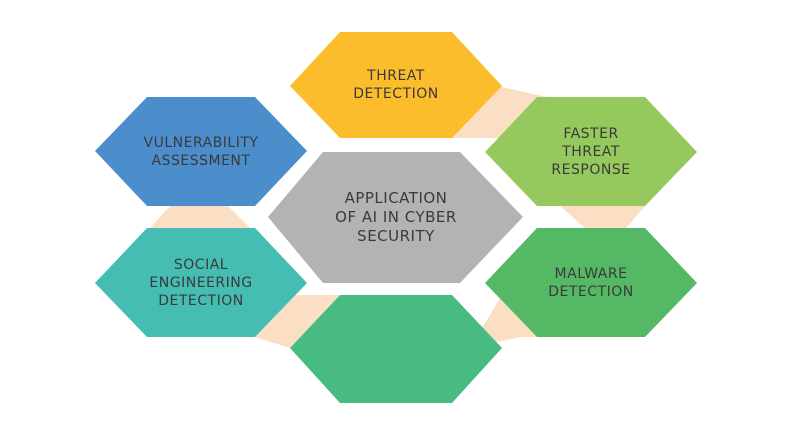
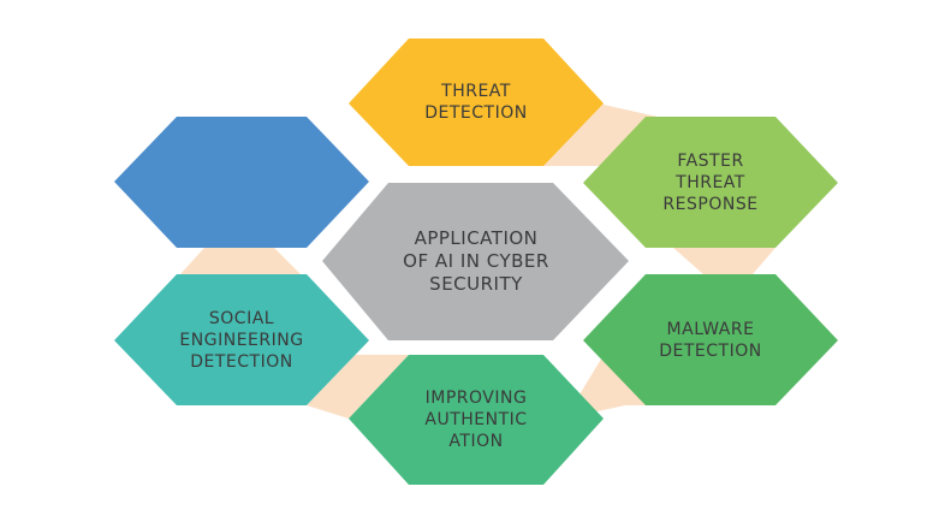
  THREAT
  DETECTION
  FASTER
  THREAT
  RESPONSE
  MALWARE
  DETECTION
+ IMPROVING
+ AUTHENTIC
+ ATION
  SOCIAL
  ENGINEERING
  DETECTION
- VULNERABILITY
- ASSESSMENT
  APPLICATION
  OF AI IN CYBER
  SECURITY
